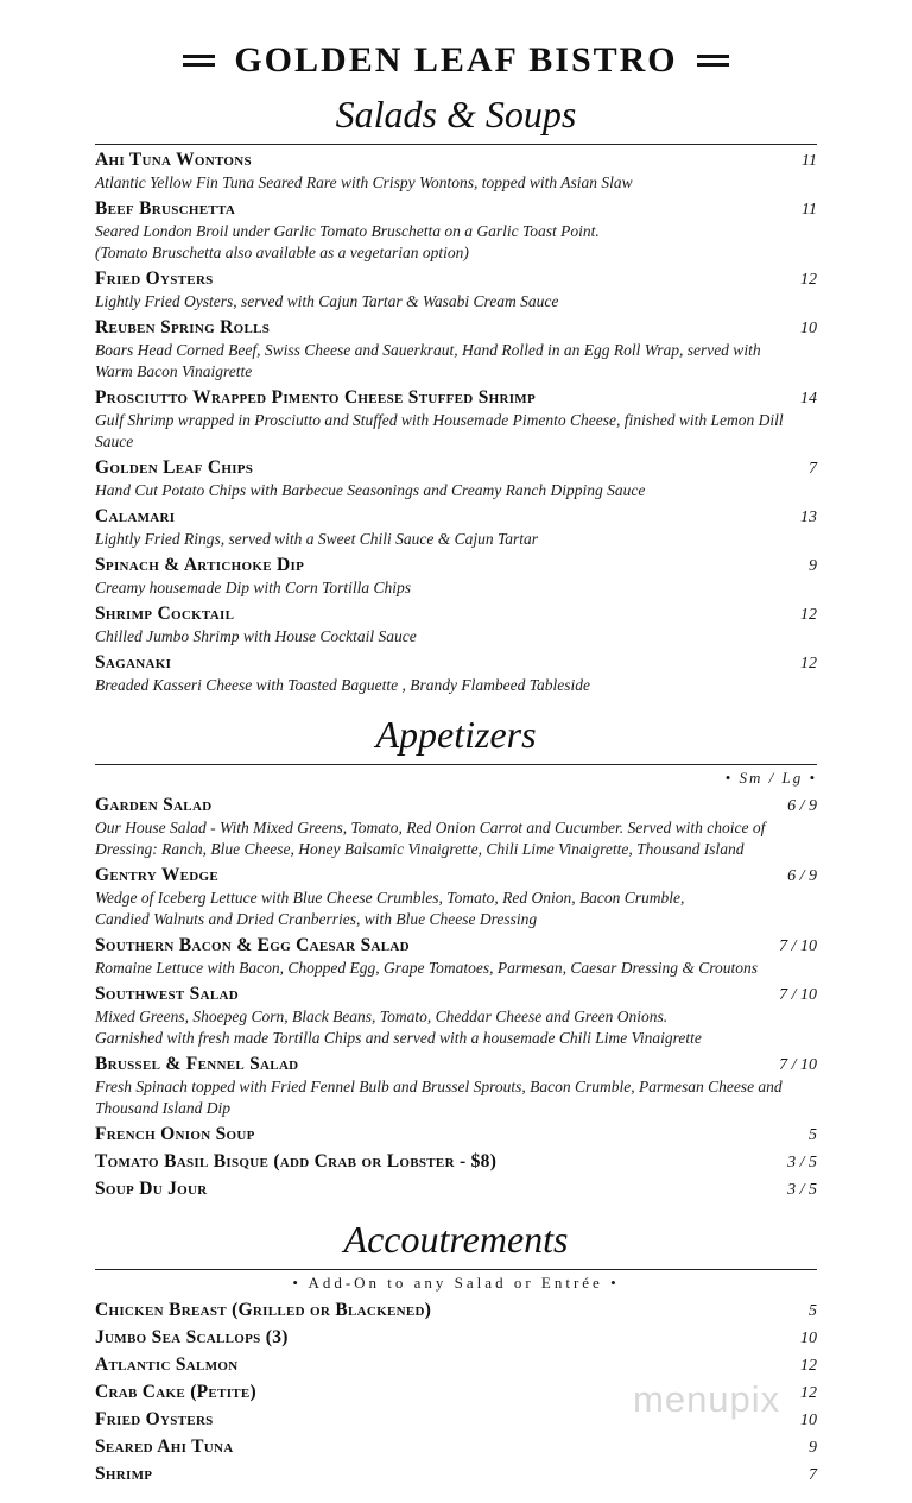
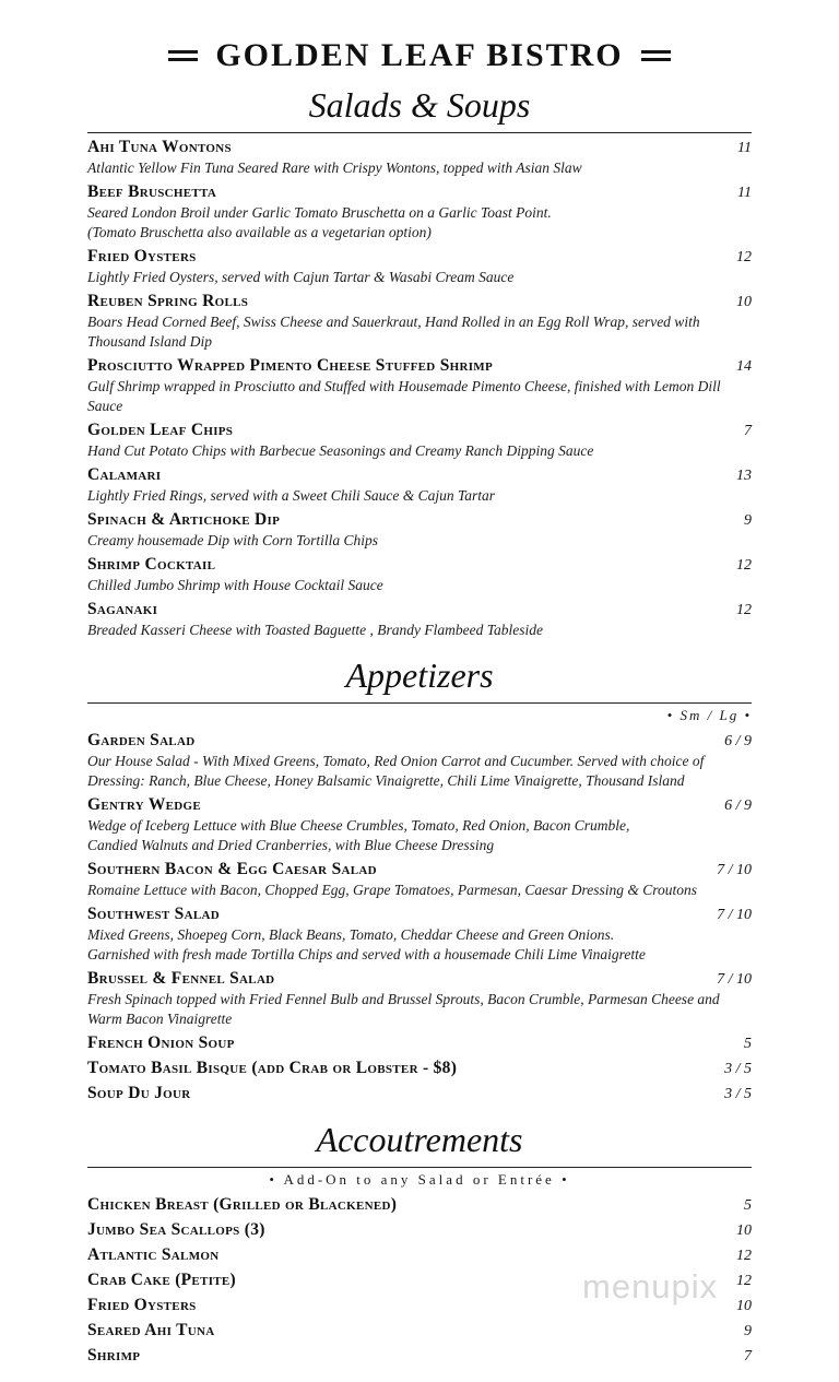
  GOLDEN LEAF BISTRO
  Salads & Soups
  Ahi Tuna Wontons
  11
  Atlantic Yellow Fin Tuna Seared Rare with Crispy Wontons, topped with Asian Slaw
  Beef Bruschetta
  11
  Seared London Broil under Garlic Tomato Bruschetta on a Garlic Toast Point.
  (Tomato Bruschetta also available as a vegetarian option)
  Fried Oysters
  12
  Lightly Fried Oysters, served with Cajun Tartar & Wasabi Cream Sauce
  Reuben Spring Rolls
  10
  Boars Head Corned Beef, Swiss Cheese and Sauerkraut, Hand Rolled in an Egg Roll Wrap, served with
- Warm Bacon Vinaigrette
+ Thousand Island Dip
  Prosciutto Wrapped Pimento Cheese Stuffed Shrimp
  14
  Gulf Shrimp wrapped in Prosciutto and Stuffed with Housemade Pimento Cheese, finished with Lemon Dill Sauce
  Golden Leaf Chips
  7
  Hand Cut Potato Chips with Barbecue Seasonings and Creamy Ranch Dipping Sauce
  Calamari
  13
  Lightly Fried Rings, served with a Sweet Chili Sauce & Cajun Tartar
  Spinach & Artichoke Dip
  9
  Creamy housemade Dip with Corn Tortilla Chips
  Shrimp Cocktail
  12
  Chilled Jumbo Shrimp with House Cocktail Sauce
  Saganaki
  12
  Breaded Kasseri Cheese with Toasted Baguette , Brandy Flambeed Tableside
  Appetizers
  • Sm / Lg •
  Garden Salad
  6 / 9
  Our House Salad - With Mixed Greens, Tomato, Red Onion Carrot and Cucumber. Served with choice of
  Dressing: Ranch, Blue Cheese, Honey Balsamic Vinaigrette, Chili Lime Vinaigrette, Thousand Island
  Gentry Wedge
  6 / 9
  Wedge of Iceberg Lettuce with Blue Cheese Crumbles, Tomato, Red Onion, Bacon Crumble,
  Candied Walnuts and Dried Cranberries, with Blue Cheese Dressing
  Southern Bacon & Egg Caesar Salad
  7 / 10
  Romaine Lettuce with Bacon, Chopped Egg, Grape Tomatoes, Parmesan, Caesar Dressing & Croutons
  Southwest Salad
  7 / 10
  Mixed Greens, Shoepeg Corn, Black Beans, Tomato, Cheddar Cheese and Green Onions.
  Garnished with fresh made Tortilla Chips and served with a housemade Chili Lime Vinaigrette
  Brussel & Fennel Salad
  7 / 10
  Fresh Spinach topped with Fried Fennel Bulb and Brussel Sprouts, Bacon Crumble, Parmesan Cheese and
- Thousand Island Dip
+ Warm Bacon Vinaigrette
  French Onion Soup
  5
  Tomato Basil Bisque (add Crab or Lobster - $8)
  3 / 5
  Soup Du Jour
  3 / 5
  Accoutrements
  • Add-On to any Salad or Entrée •
  Chicken Breast (Grilled or Blackened)
  5
  Jumbo Sea Scallops (3)
  10
  Atlantic Salmon
  12
  Crab Cake (Petite)
  12
  Fried Oysters
  10
  Seared Ahi Tuna
  9
  Shrimp
  7
  menupix
